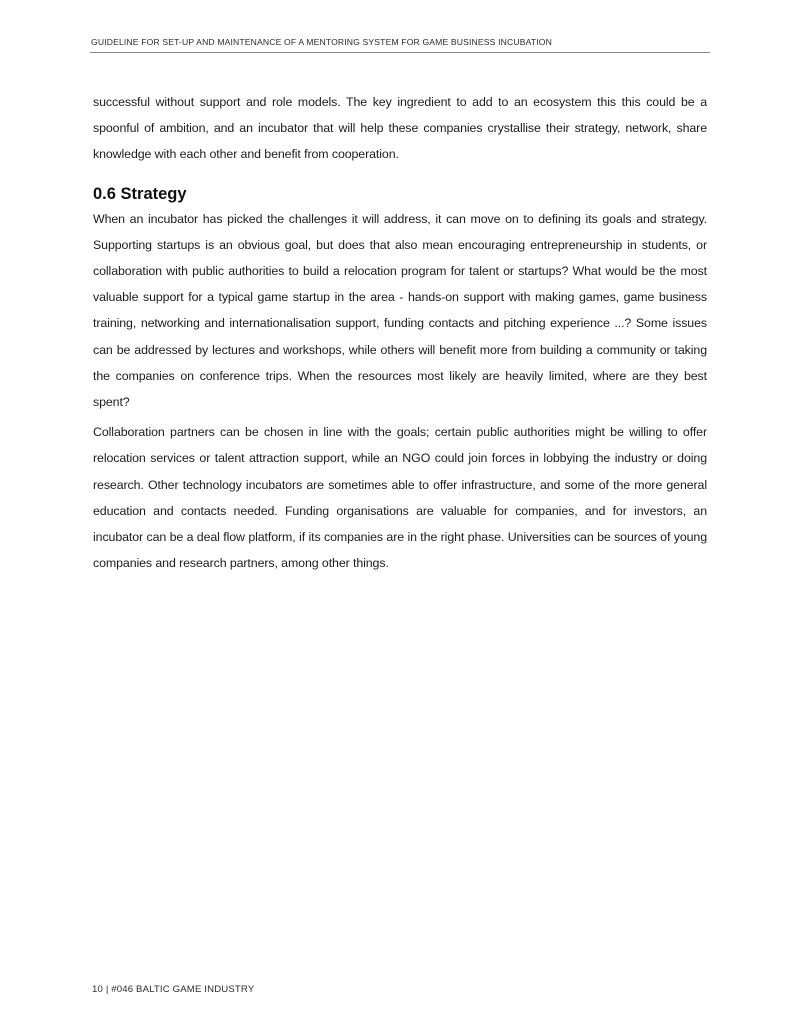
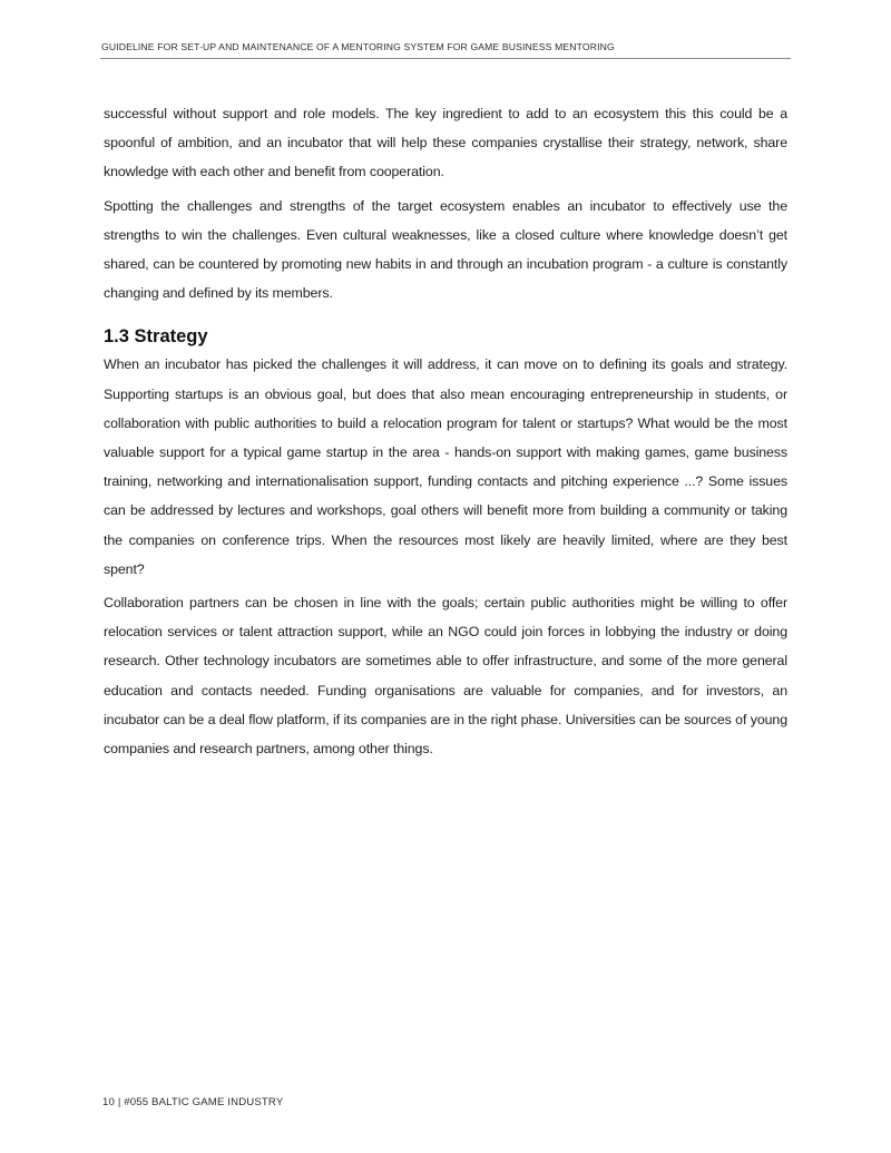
- GUIDELINE FOR SET-UP AND MAINTENANCE OF A MENTORING SYSTEM FOR GAME BUSINESS INCUBATION
+ GUIDELINE FOR SET-UP AND MAINTENANCE OF A MENTORING SYSTEM FOR GAME BUSINESS MENTORING
  successful without support and role models. The key ingredient to add to an ecosystem this this could be a spoonful of ambition, and an incubator that will help these companies crystallise their strategy, network, share knowledge with each other and benefit from cooperation.
+ Spotting the challenges and strengths of the target ecosystem enables an incubator to effectively use the strengths to win the challenges. Even cultural weaknesses, like a closed culture where knowledge doesn’t get shared, can be countered by promoting new habits in and through an incubation program - a culture is constantly changing and defined by its members.
- 0.6 Strategy
+ 1.3 Strategy
- When an incubator has picked the challenges it will address, it can move on to defining its goals and strategy. Supporting startups is an obvious goal, but does that also mean encouraging entrepreneurship in students, or collaboration with public authorities to build a relocation program for talent or startups? What would be the most valuable support for a typical game startup in the area - hands-on support with making games, game business training, networking and internationalisation support, funding contacts and pitching experience ...? Some issues can be addressed by lectures and workshops, while others will benefit more from building a community or taking the companies on conference trips. When the resources most likely are heavily limited, where are they best spent?
+ When an incubator has picked the challenges it will address, it can move on to defining its goals and strategy. Supporting startups is an obvious goal, but does that also mean encouraging entrepreneurship in students, or collaboration with public authorities to build a relocation program for talent or startups? What would be the most valuable support for a typical game startup in the area - hands-on support with making games, game business training, networking and internationalisation support, funding contacts and pitching experience ...? Some issues can be addressed by lectures and workshops, goal others will benefit more from building a community or taking the companies on conference trips. When the resources most likely are heavily limited, where are they best spent?
  Collaboration partners can be chosen in line with the goals; certain public authorities might be willing to offer relocation services or talent attraction support, while an NGO could join forces in lobbying the industry or doing research. Other technology incubators are sometimes able to offer infrastructure, and some of the more general education and contacts needed. Funding organisations are valuable for companies, and for investors, an incubator can be a deal flow platform, if its companies are in the right phase. Universities can be sources of young companies and research partners, among other things.
- 10 | #046 BALTIC GAME INDUSTRY
+ 10 | #055 BALTIC GAME INDUSTRY
